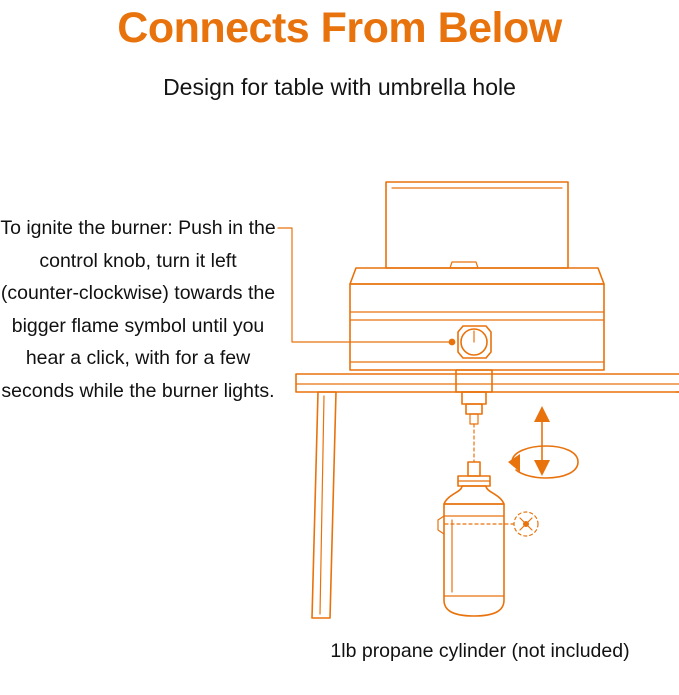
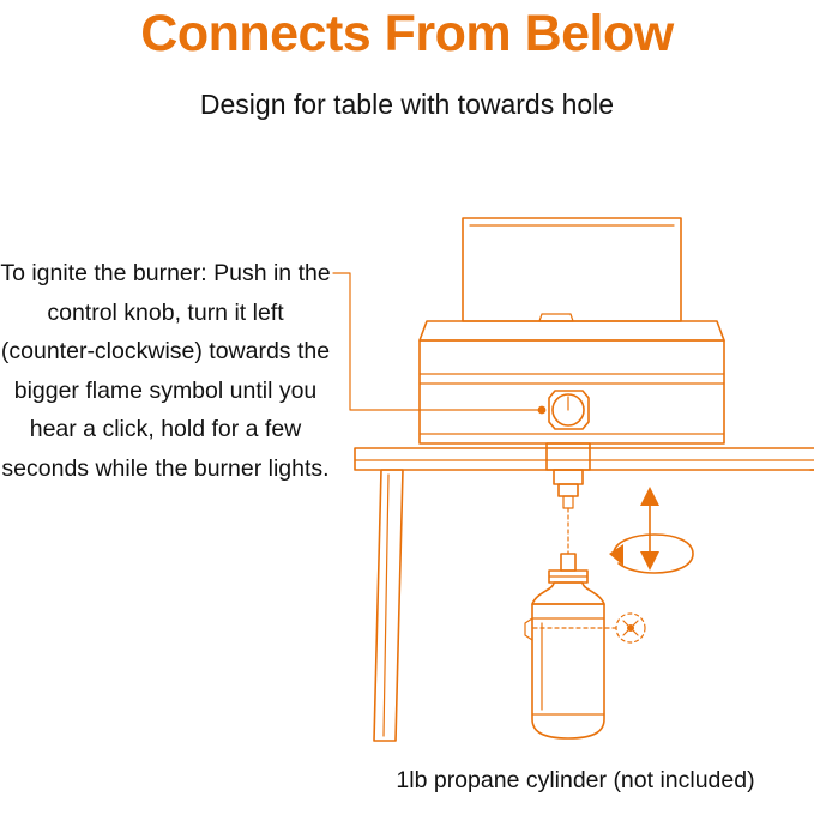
  Connects From Below
- Design for table with umbrella hole
+ Design for table with towards hole
- To ignite the burner: Push in the control knob, turn it left (counter-clockwise) towards the bigger flame symbol until you hear a click, with for a few seconds while the burner lights.
+ To ignite the burner: Push in the control knob, turn it left (counter-clockwise) towards the bigger flame symbol until you hear a click, hold for a few seconds while the burner lights.
  1lb propane cylinder (not included)
